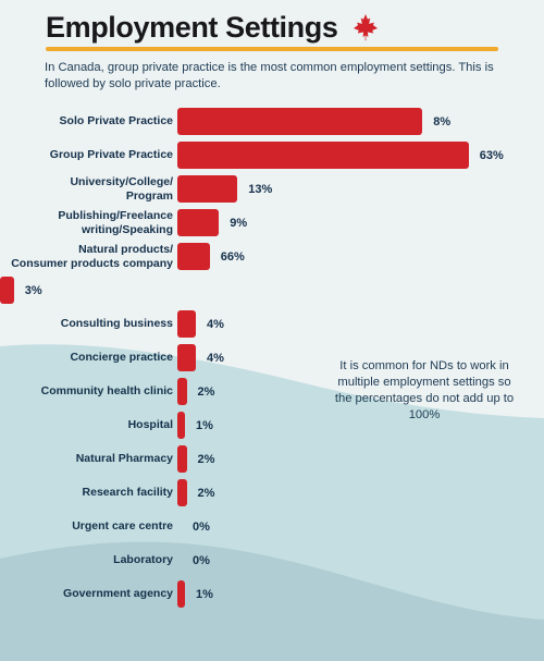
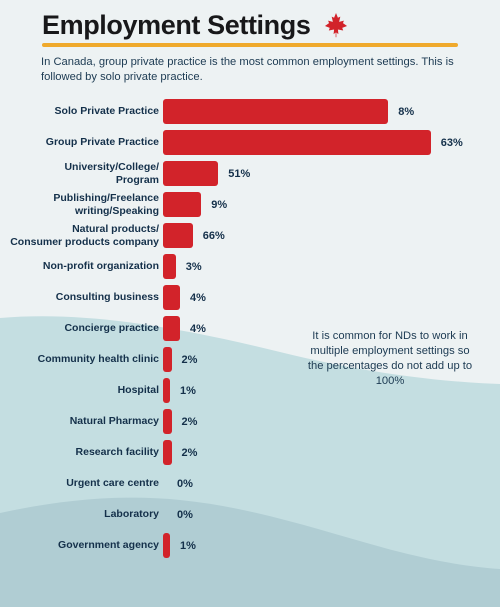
  Employment Settings
  In Canada, group private practice is the most common employment settings. This is followed by solo private practice.
  Solo Private Practice
  8%
  Group Private Practice
  63%
  University/College/
  Program
- 13%
+ 51%
  Publishing/Freelance
  writing/Speaking
  9%
  Natural products/
  Consumer products company
  66%
+ Non-profit organization
  3%
  Consulting business
  4%
  Concierge practice
  4%
  Community health clinic
  2%
  Hospital
  1%
  Natural Pharmacy
  2%
  Research facility
  2%
  Urgent care centre
  0%
  Laboratory
  0%
  Government agency
  1%
  It is common for NDs to work in multiple employment settings so the percentages do not add up to 100%
